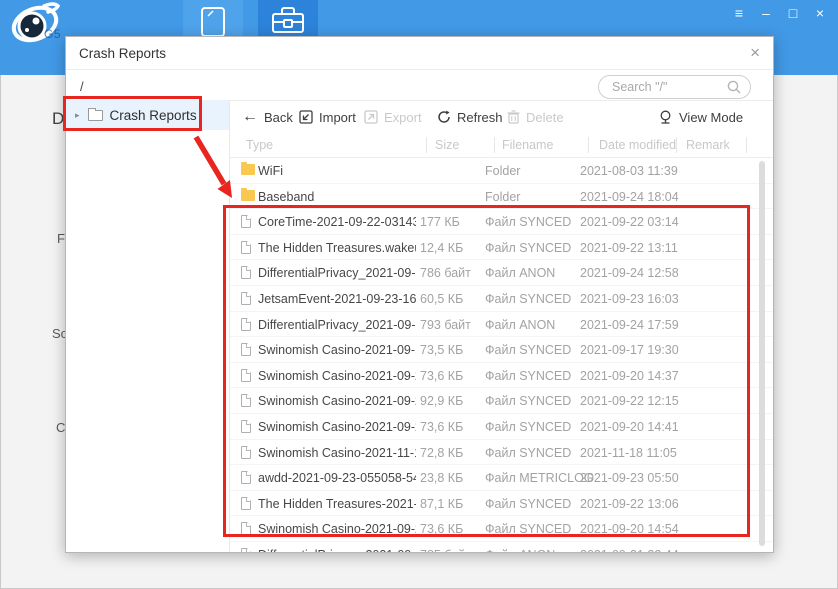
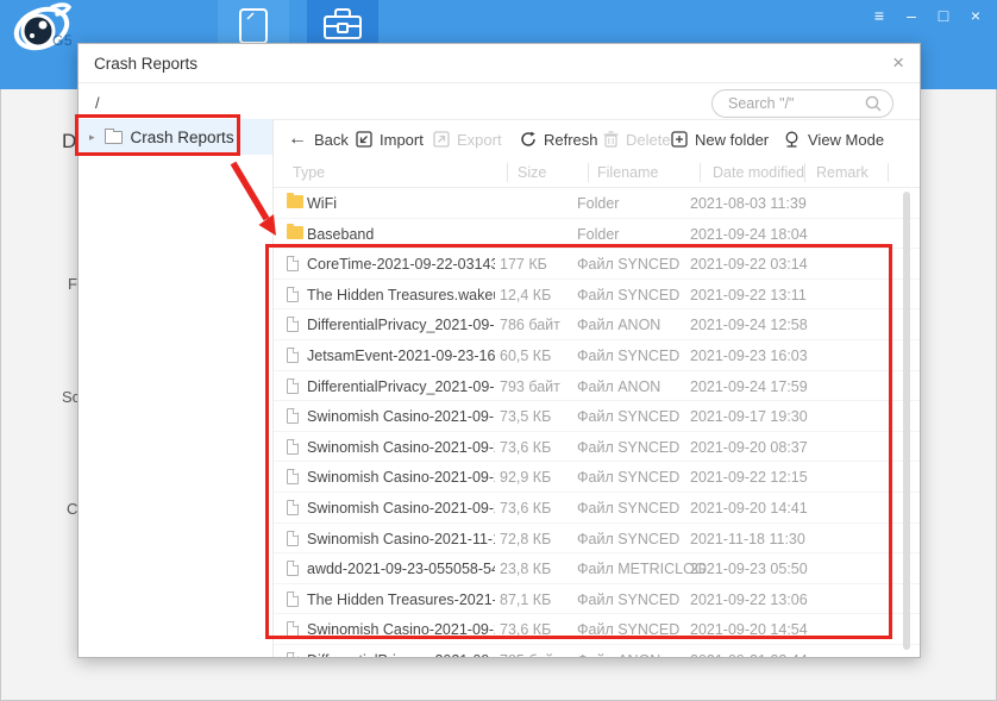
  G5
  ≡
  –
  □
  ×
  D
  F
  Sc
  C
  Crash Reports
  ×
  /
  Search "/"
  ▸
  Crash Reports
  ←
  Back
  Import
  Export
  Refresh
  Delete
+ New folder
  View Mode
  Type
  Size
  Filename
  Date modified
  Remark
  WiFi
  Folder
  2021-08-03 11:39
  Baseband
  Folder
  2021-09-24 18:04
  CoreTime-2021-09-22-03143
  177 КБ
  Файл SYNCED
  2021-09-22 03:14
  The Hidden Treasures.wake
  12,4 КБ
  Файл SYNCED
  2021-09-22 13:11
  DifferentialPrivacy_2021-09-
  786 байт
  Файл ANON
  2021-09-24 12:58
  JetsamEvent-2021-09-23-16
  60,5 КБ
  Файл SYNCED
  2021-09-23 16:03
  DifferentialPrivacy_2021-09-
  793 байт
  Файл ANON
  2021-09-24 17:59
  Swinomish Casino-2021-09-
  73,5 КБ
  Файл SYNCED
  2021-09-17 19:30
  Swinomish Casino-2021-09-
  73,6 КБ
  Файл SYNCED
- 2021-09-20 14:37
+ 2021-09-20 08:37
  Swinomish Casino-2021-09-
  92,9 КБ
  Файл SYNCED
  2021-09-22 12:15
  Swinomish Casino-2021-09-
  73,6 КБ
  Файл SYNCED
  2021-09-20 14:41
  Swinomish Casino-2021-11-
  72,8 КБ
  Файл SYNCED
- 2021-11-18 11:05
+ 2021-11-18 11:30
  awdd-2021-09-23-055058-5
  23,8 КБ
  Файл METRICLOG
  2021-09-23 05:50
  The Hidden Treasures-2021-
  87,1 КБ
  Файл SYNCED
  2021-09-22 13:06
  Swinomish Casino-2021-09-
  73,6 КБ
  Файл SYNCED
  2021-09-20 14:54
